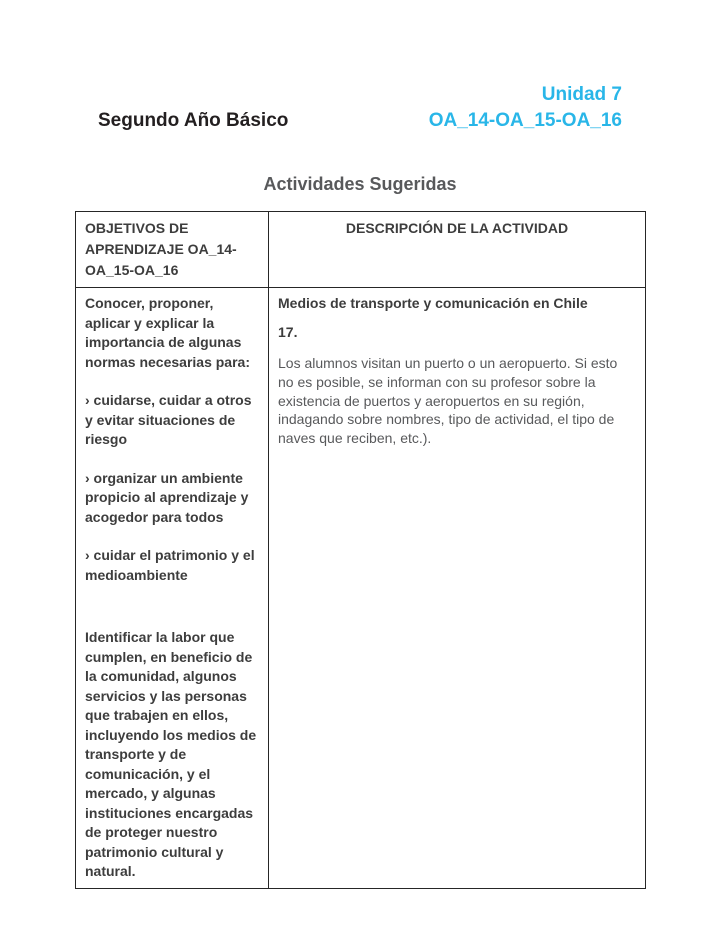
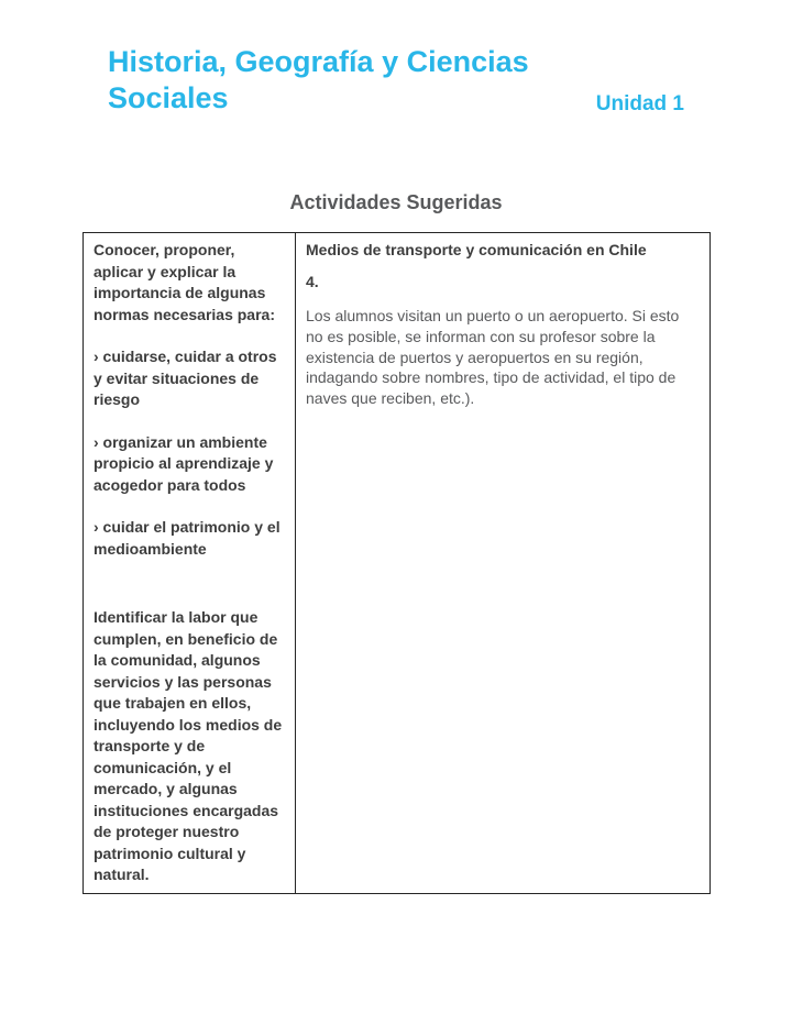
+ Historia, Geografía y Ciencias Sociales
- Unidad 7
+ Unidad 1
- Segundo Año Básico
- OA_14-OA_15-OA_16
  Actividades Sugeridas
- OBJETIVOS DE APRENDIZAJE OA_14-OA_15-OA_16	DESCRIPCIÓN DE LA ACTIVIDAD
- Conocer, proponer, aplicar y explicar la importancia de algunas normas necesarias para: › cuidarse, cuidar a otros y evitar situaciones de riesgo › organizar un ambiente propicio al aprendizaje y acogedor para todos › cuidar el patrimonio y el medioambiente Identificar la labor que cumplen, en beneficio de la comunidad, algunos servicios y las personas que trabajen en ellos, incluyendo los medios de transporte y de comunicación, y el mercado, y algunas instituciones encargadas de proteger nuestro patrimonio cultural y natural.	Medios de transporte y comunicación en Chile 17. Los alumnos visitan un puerto o un aeropuerto. Si esto no es posible, se informan con su profesor sobre la existencia de puertos y aeropuertos en su región, indagando sobre nombres, tipo de actividad, el tipo de naves que reciben, etc.).
+ Conocer, proponer, aplicar y explicar la importancia de algunas normas necesarias para: › cuidarse, cuidar a otros y evitar situaciones de riesgo › organizar un ambiente propicio al aprendizaje y acogedor para todos › cuidar el patrimonio y el medioambiente Identificar la labor que cumplen, en beneficio de la comunidad, algunos servicios y las personas que trabajen en ellos, incluyendo los medios de transporte y de comunicación, y el mercado, y algunas instituciones encargadas de proteger nuestro patrimonio cultural y natural.	Medios de transporte y comunicación en Chile 4. Los alumnos visitan un puerto o un aeropuerto. Si esto no es posible, se informan con su profesor sobre la existencia de puertos y aeropuertos en su región, indagando sobre nombres, tipo de actividad, el tipo de naves que reciben, etc.).
